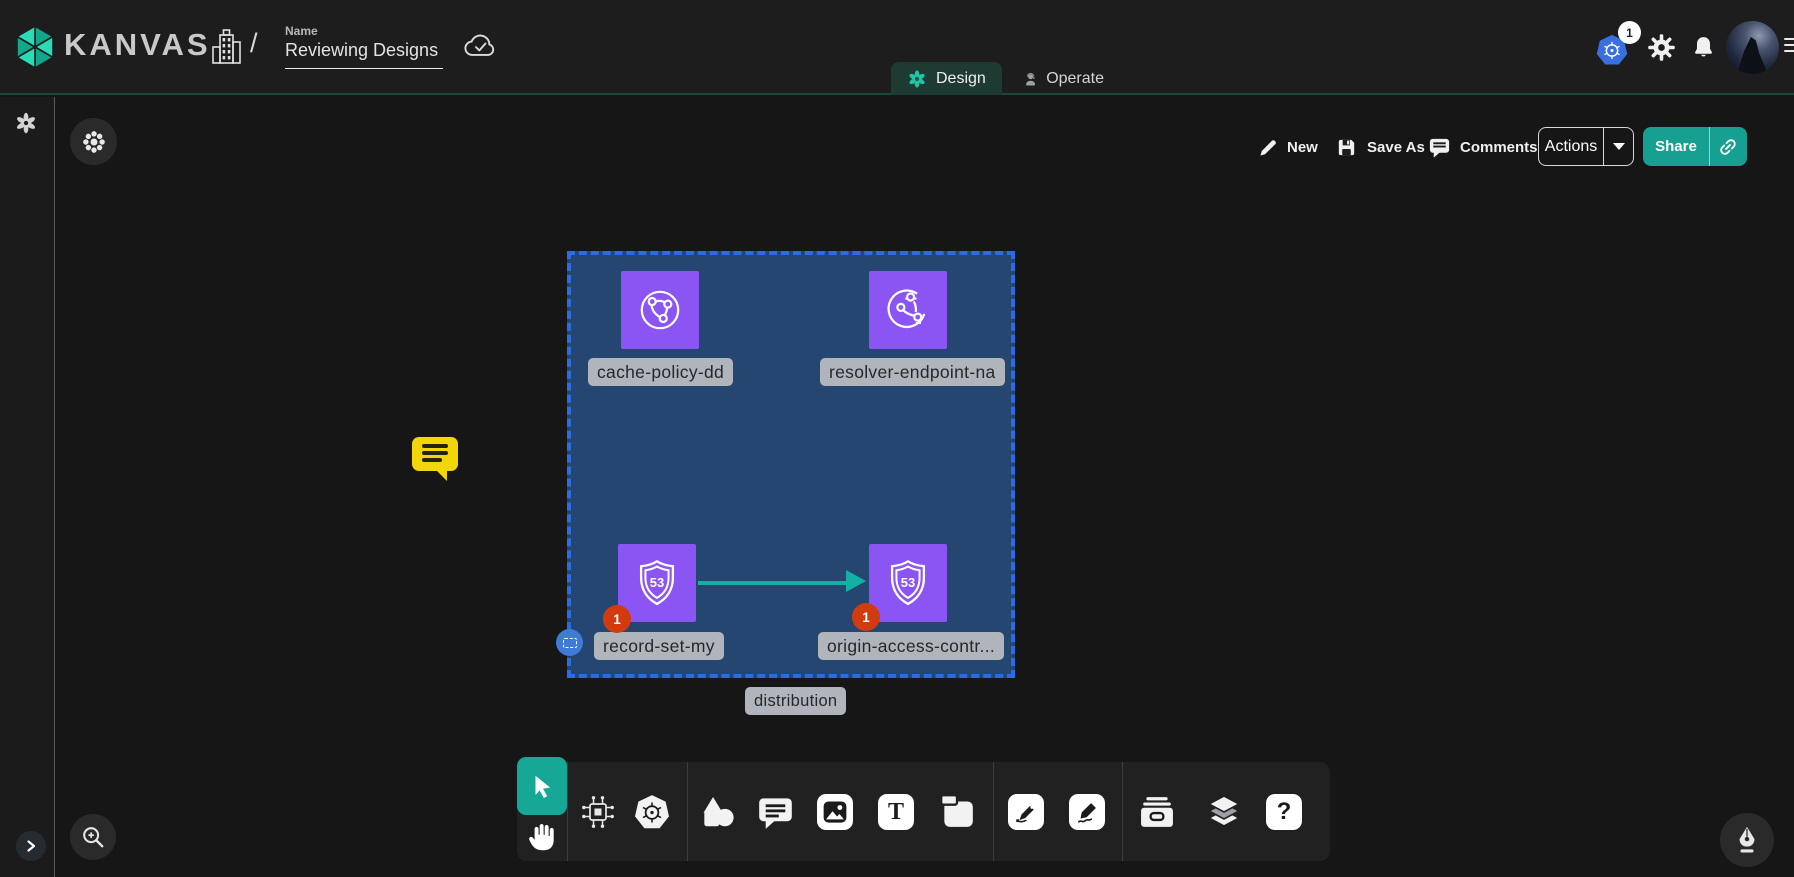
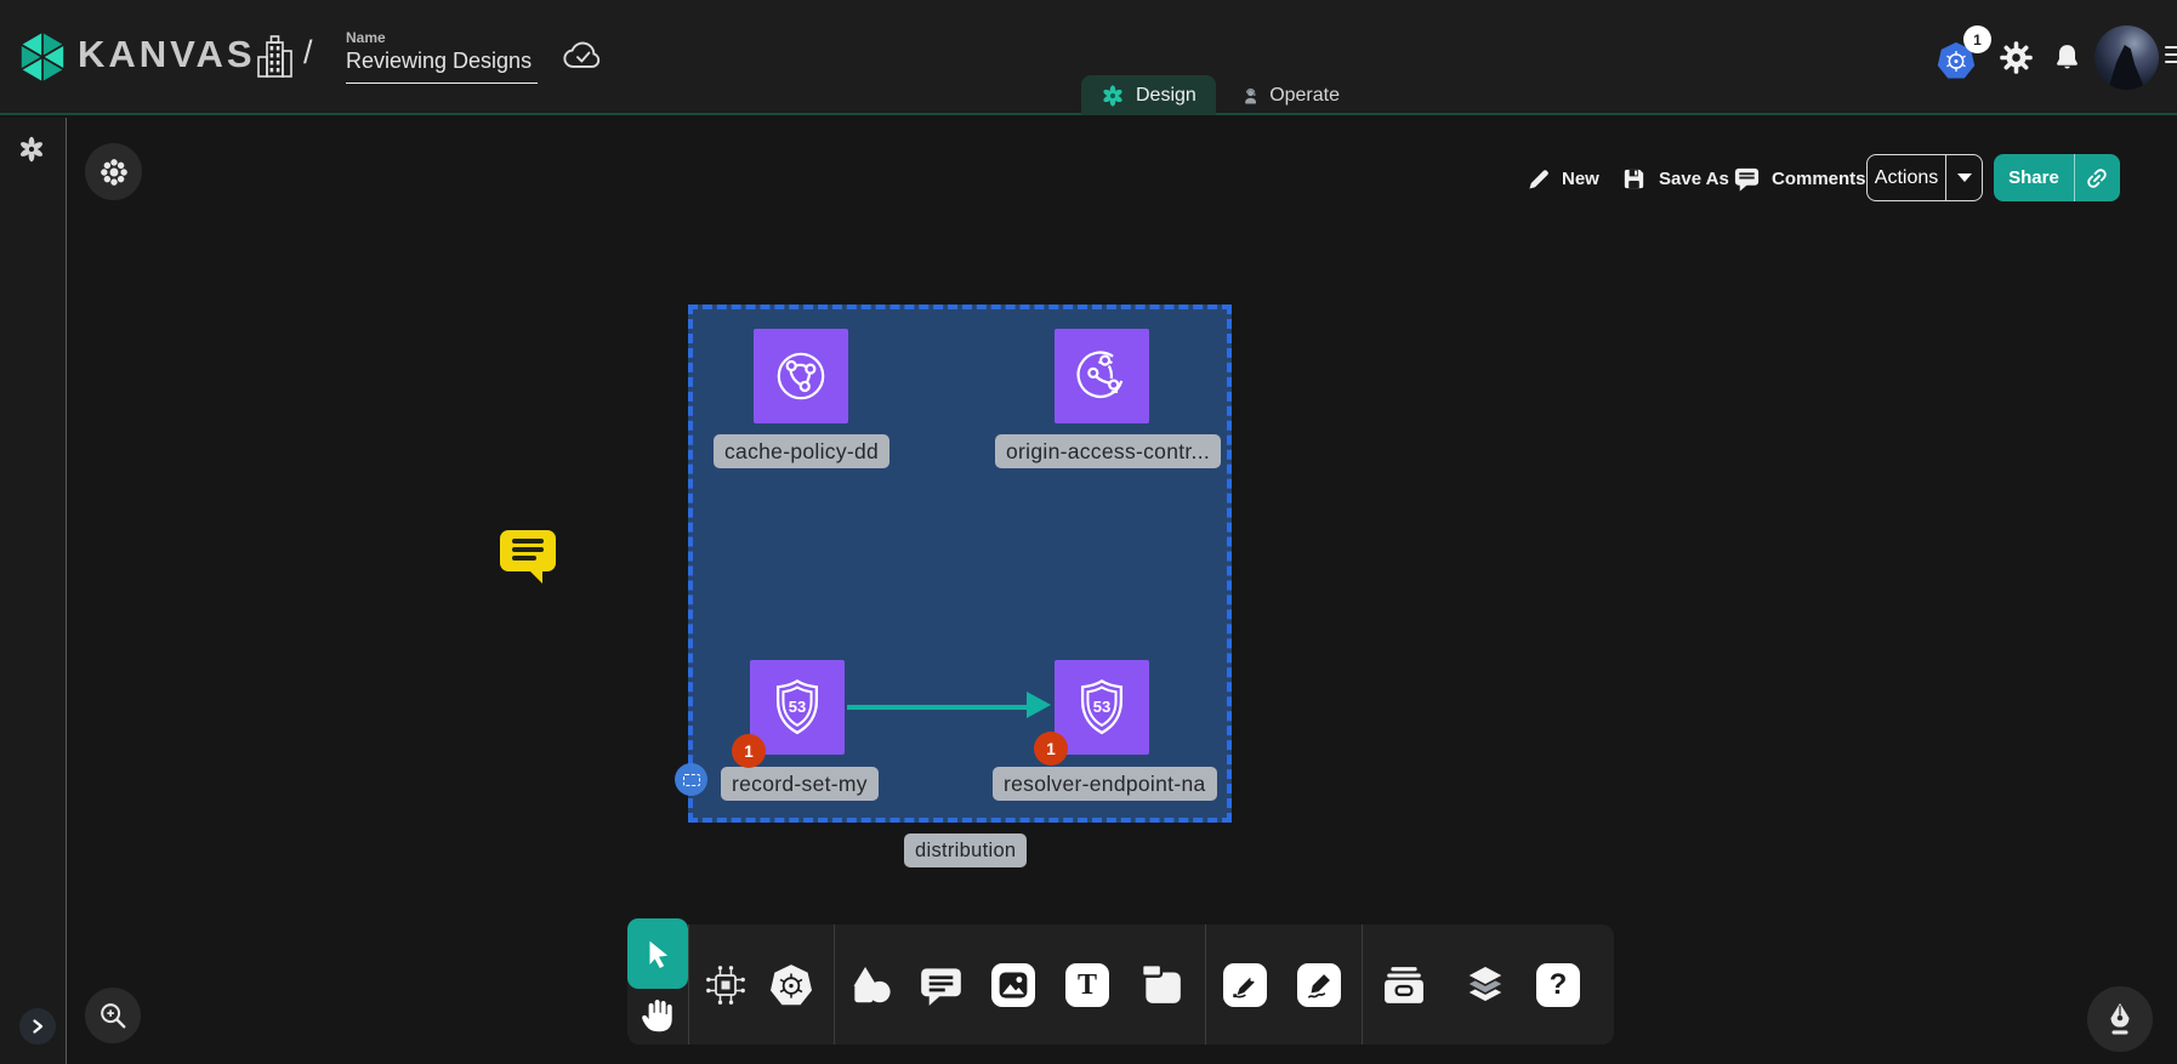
  KANVAS
  /
  Name
  Reviewing Designs
  Design
  Operate
  1
  New
  Save As
  Comments
  Actions
  Share
  53
  53
  cache-policy-dd
- resolver-endpoint-na
+ origin-access-contr...
  record-set-my
- origin-access-contr...
+ resolver-endpoint-na
  distribution
  1
  1
  T
  ?
